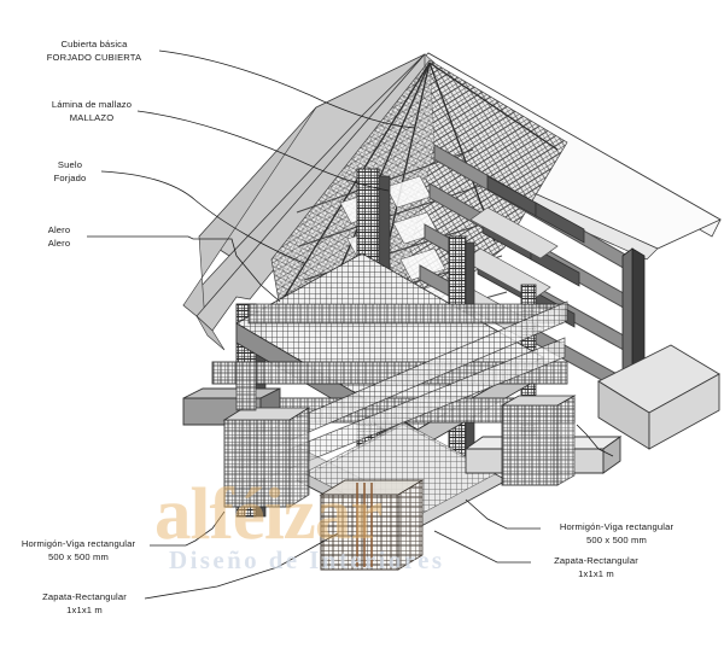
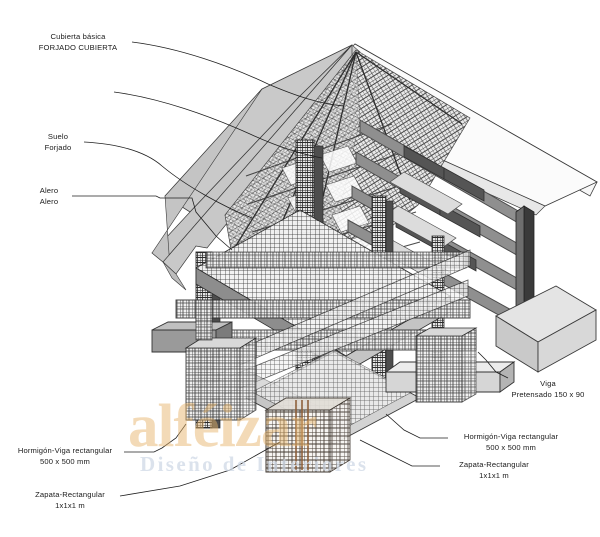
  alféizar
  Diseño de Interiores
  Cubierta básica
  FORJADO CUBIERTA
- Lámina de mallazo
- MALLAZO
  Suelo
  Forjado
  Alero
  Alero
+ Viga
+ Pretensado 150 x 90
  Hormigón-Viga rectangular
  500 x 500 mm
  Zapata-Rectangular
  1x1x1 m
  Hormigón-Viga rectangular
  500 x 500 mm
  Zapata-Rectangular
  1x1x1 m
